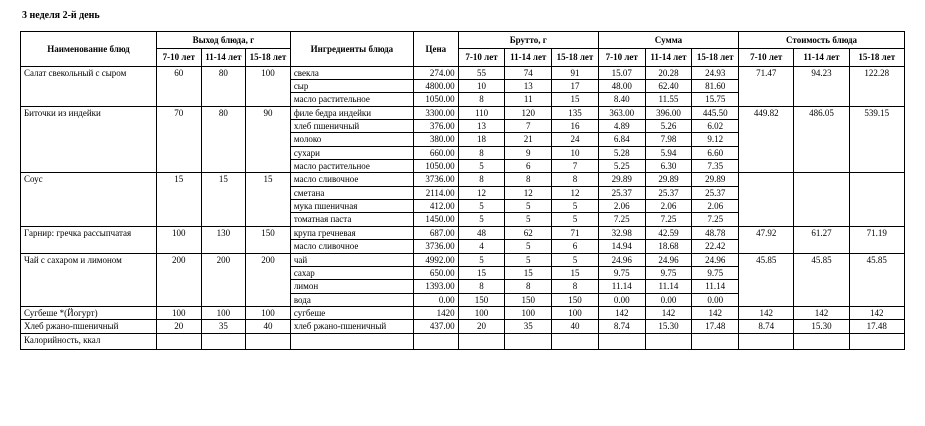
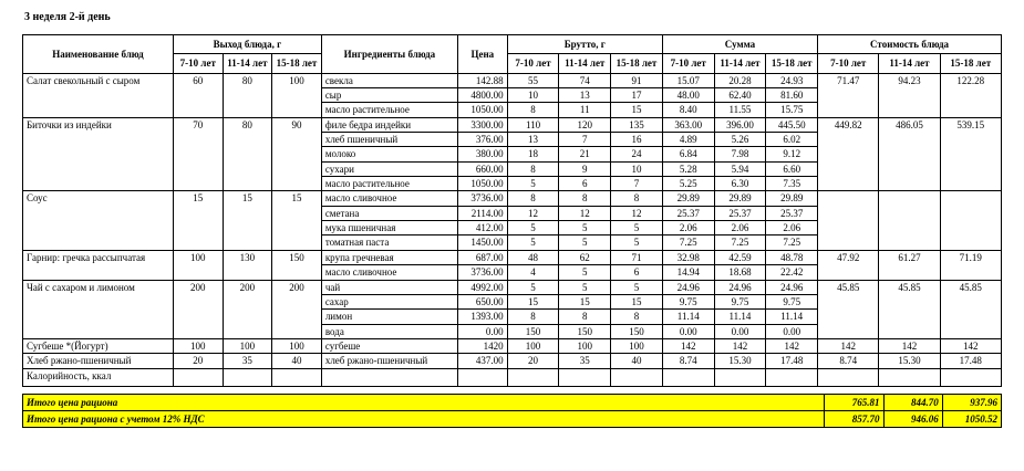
  3 неделя 2-й день
  Наименование блюд	Выход блюда, г	Ингредиенты блюда	Цена	Брутто, г	Сумма	Стоимость блюда
  7-10 лет	11-14 лет	15-18 лет	7-10 лет	11-14 лет	15-18 лет	7-10 лет	11-14 лет	15-18 лет	7-10 лет	11-14 лет	15-18 лет
- Салат свекольный с сыром	60	80	100	свекла	274.00	55	74	91	15.07	20.28	24.93	71.47	94.23	122.28
+ Салат свекольный с сыром	60	80	100	свекла	142.88	55	74	91	15.07	20.28	24.93	71.47	94.23	122.28
  сыр	4800.00	10	13	17	48.00	62.40	81.60
  масло растительное	1050.00	8	11	15	8.40	11.55	15.75
  Биточки из индейки	70	80	90	филе бедра индейки	3300.00	110	120	135	363.00	396.00	445.50	449.82	486.05	539.15
  хлеб пшеничный	376.00	13	7	16	4.89	5.26	6.02
  молоко	380.00	18	21	24	6.84	7.98	9.12
  сухари	660.00	8	9	10	5.28	5.94	6.60
  масло растительное	1050.00	5	6	7	5.25	6.30	7.35
  Соус	15	15	15	масло сливочное	3736.00	8	8	8	29.89	29.89	29.89
  сметана	2114.00	12	12	12	25.37	25.37	25.37
  мука пшеничная	412.00	5	5	5	2.06	2.06	2.06
  томатная паста	1450.00	5	5	5	7.25	7.25	7.25
  Гарнир: гречка рассыпчатая	100	130	150	крупа гречневая	687.00	48	62	71	32.98	42.59	48.78	47.92	61.27	71.19
  масло сливочное	3736.00	4	5	6	14.94	18.68	22.42
  Чай с сахаром и лимоном	200	200	200	чай	4992.00	5	5	5	24.96	24.96	24.96	45.85	45.85	45.85
  сахар	650.00	15	15	15	9.75	9.75	9.75
  лимон	1393.00	8	8	8	11.14	11.14	11.14
  вода	0.00	150	150	150	0.00	0.00	0.00
  Сугбеше *(Йогурт)	100	100	100	сугбеше	1420	100	100	100	142	142	142	142	142	142
  Хлеб ржано-пшеничный	20	35	40	хлеб ржано-пшеничный	437.00	20	35	40	8.74	15.30	17.48	8.74	15.30	17.48
  Калорийность, ккал
+ Итого цена рациона	765.81	844.70	937.96
+ Итого цена рациона с учетом 12% НДС	857.70	946.06	1050.52
